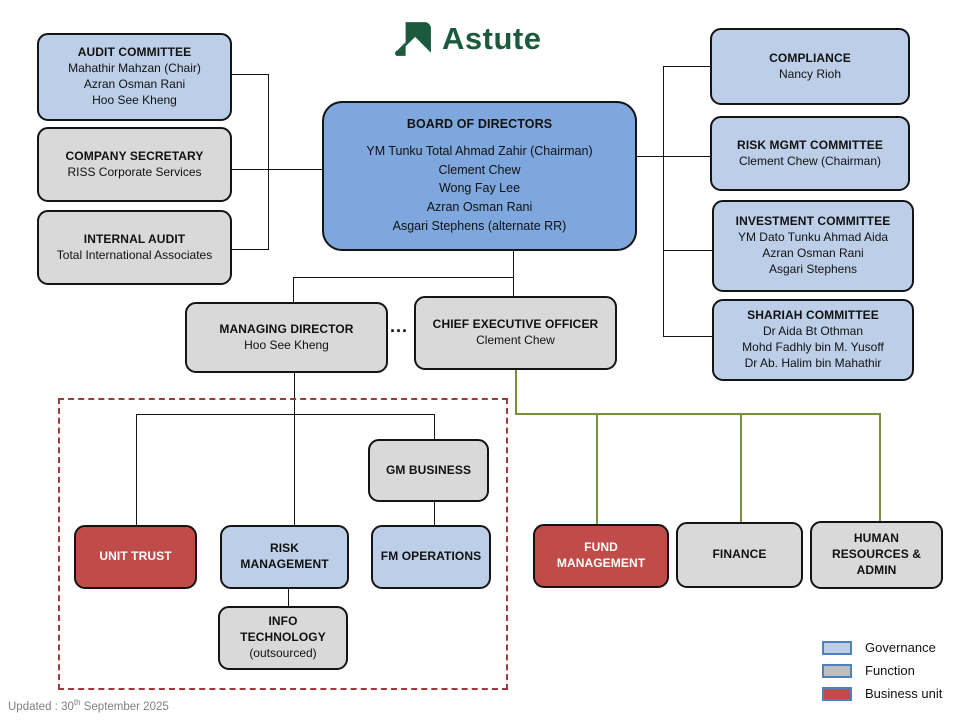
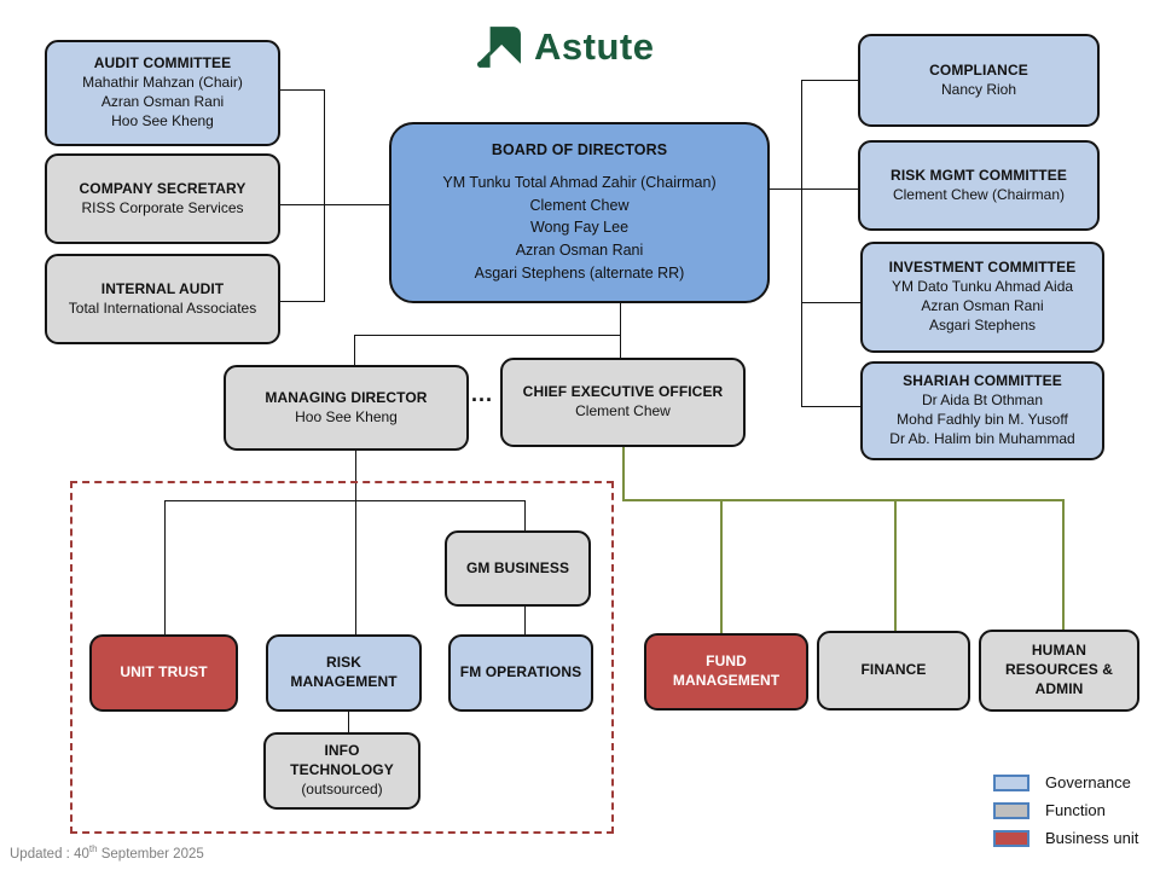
  Astute
  AUDIT COMMITTEE
  Mahathir Mahzan (Chair)
  Azran Osman Rani
  Hoo See Kheng
  COMPANY SECRETARY
  RISS Corporate Services
  INTERNAL AUDIT
  Total International Associates
  BOARD OF DIRECTORS
  YM Tunku Total Ahmad Zahir (Chairman)
  Clement Chew
  Wong Fay Lee
  Azran Osman Rani
  Asgari Stephens (alternate RR)
  COMPLIANCE
  Nancy Rioh
  RISK MGMT COMMITTEE
  Clement Chew (Chairman)
  INVESTMENT COMMITTEE
  YM Dato Tunku Ahmad Aida
  Azran Osman Rani
  Asgari Stephens
  SHARIAH COMMITTEE
  Dr Aida Bt Othman
  Mohd Fadhly bin M. Yusoff
- Dr Ab. Halim bin Mahathir
+ Dr Ab. Halim bin Muhammad
  MANAGING DIRECTOR
  Hoo See Kheng
  ...
  CHIEF EXECUTIVE OFFICER
  Clement Chew
  GM BUSINESS
  UNIT TRUST
  RISK MANAGEMENT
  FM OPERATIONS
  INFO TECHNOLOGY
  (outsourced)
  FUND MANAGEMENT
  FINANCE
  HUMAN RESOURCES & ADMIN
  Governance
  Function
  Business unit
- Updated : 30th September 2025
+ Updated : 40th September 2025
